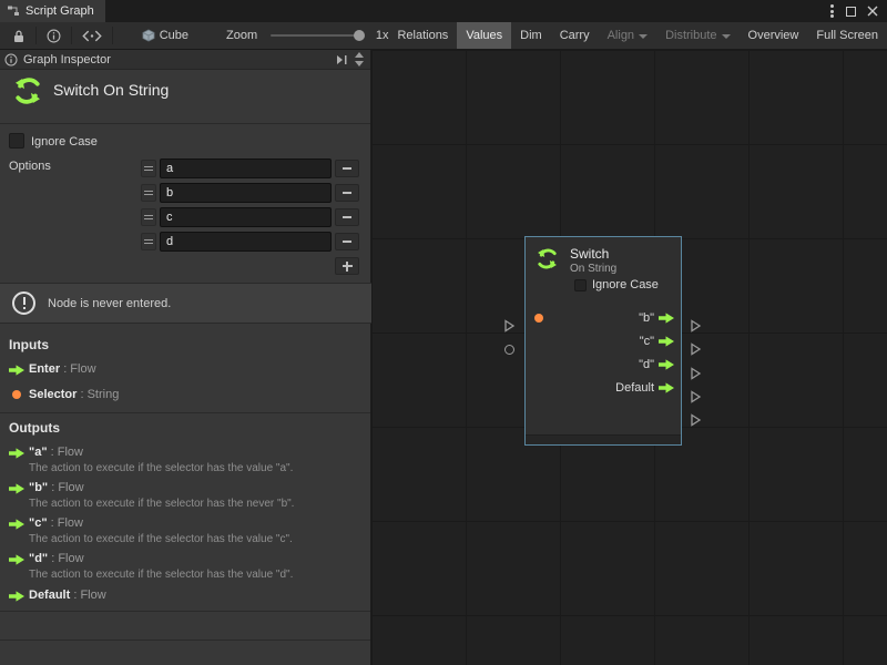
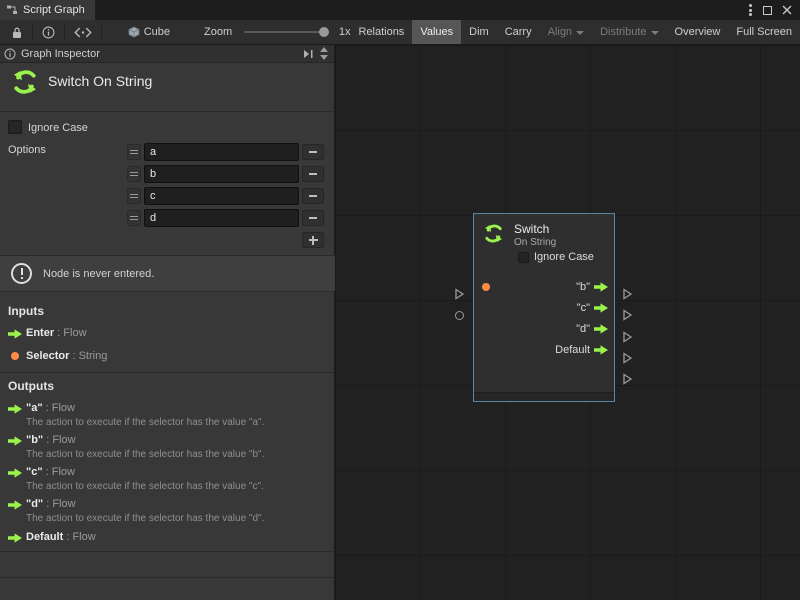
  Script Graph
  Cube
  Zoom
  1x
  Relations
  Values
  Dim
  Carry
  Align
  Distribute
  Overview
  Full Screen
  Graph Inspector
  Switch On String
  Ignore Case
  Options
  a
  b
  c
  d
  Node is never entered.
  Inputs
  Enter : Flow
  Selector : String
  Outputs
  "a" : Flow
  The action to execute if the selector has the value "a".
  "b" : Flow
- The action to execute if the selector has the never "b".
+ The action to execute if the selector has the value "b".
  "c" : Flow
  The action to execute if the selector has the value "c".
  "d" : Flow
  The action to execute if the selector has the value "d".
  Default : Flow
  Switch
  On String
  Ignore Case
  "b"
  "c"
  "d"
  Default
